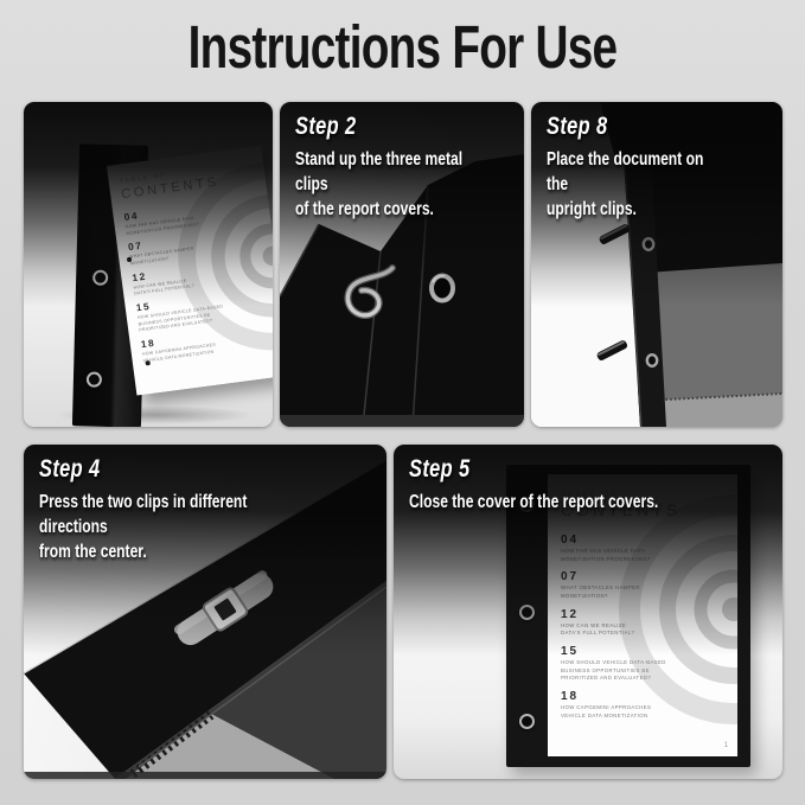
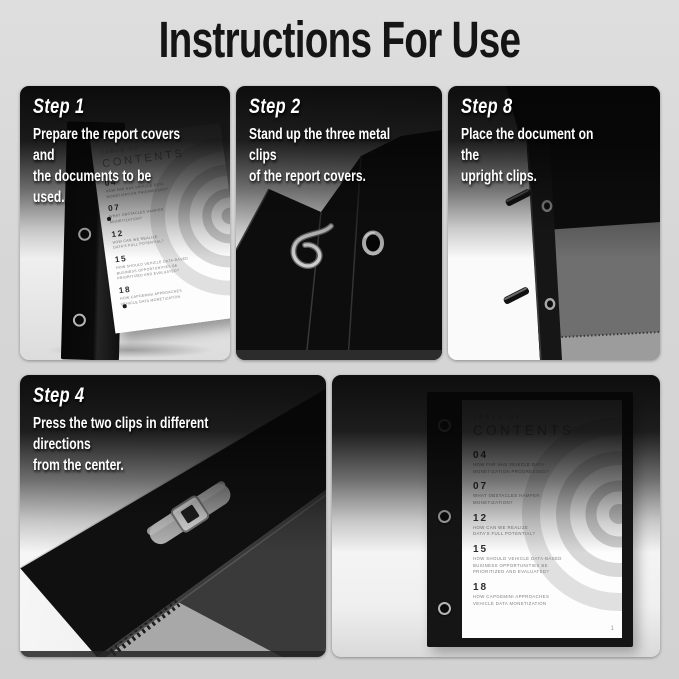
  Instructions For Use
+ Step 1
+ Prepare the report covers and
+ the documents to be used.
  Step 2
  Stand up the three metal clips
  of the report covers.
  Step 8
  Place the document on the
  upright clips.
  Step 4
  Press the two clips in different directions
  from the center.
- Step 5
- Close the cover of the report covers.
